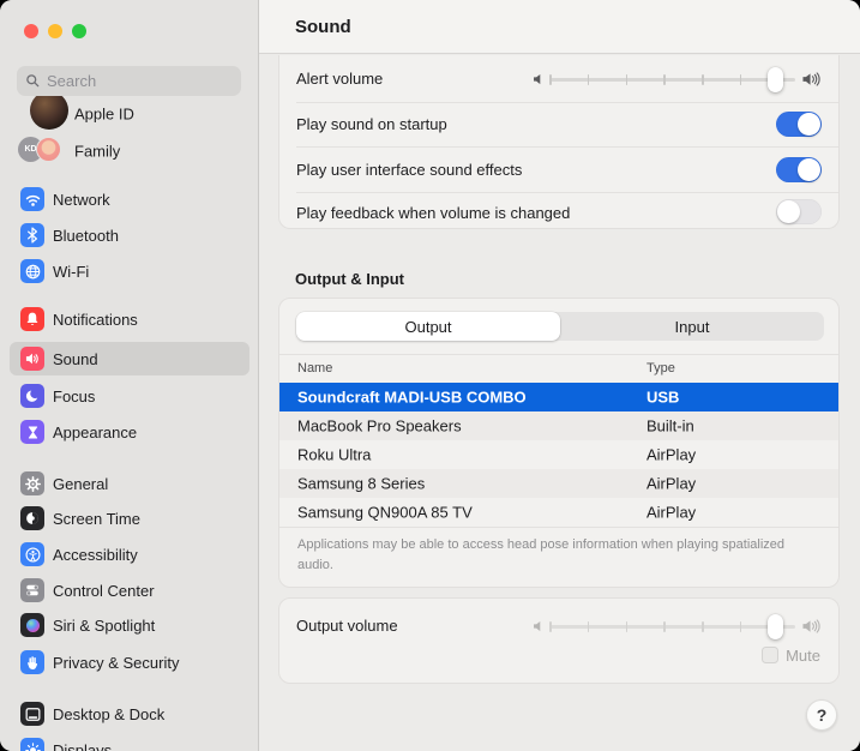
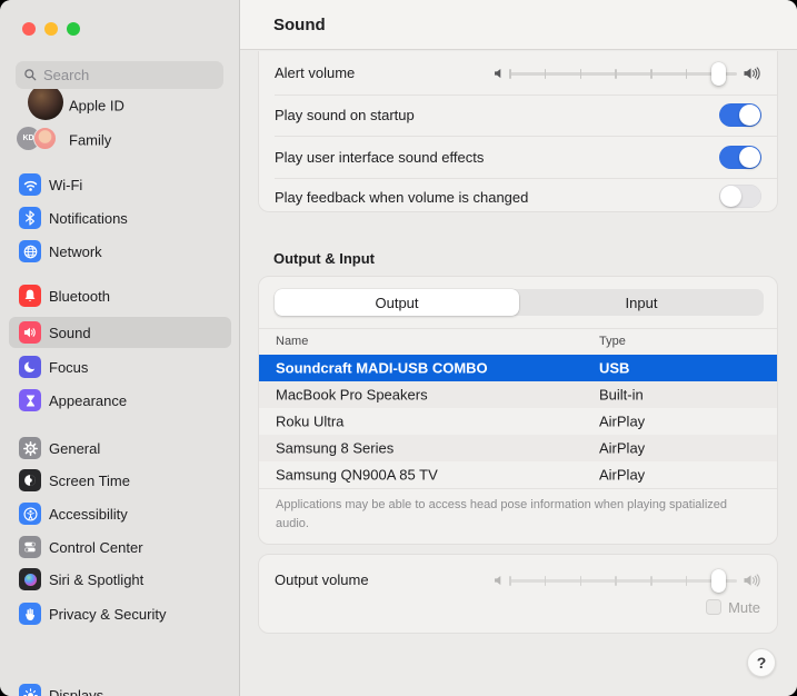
  Search
  Apple ID
  Family
- Network
+ Wi-Fi
- Bluetooth
+ Notifications
- Wi-Fi
+ Network
- Notifications
+ Bluetooth
  Sound
  Focus
  Appearance
  General
  Screen Time
  Accessibility
  Control Center
  Siri & Spotlight
  Privacy & Security
- Desktop & Dock
  Displays
  Sound
  Alert volume
  Play sound on startup
  Play user interface sound effects
  Play feedback when volume is changed
  Output & Input
  Output
  Input
  Name
  Type
  Soundcraft MADI-USB COMBO
  USB
  MacBook Pro Speakers
  Built-in
  Roku Ultra
  AirPlay
  Samsung 8 Series
  AirPlay
  Samsung QN900A 85 TV
  AirPlay
  Applications may be able to access head pose information when playing spatialized audio.
  Output volume
  Mute
  ?
